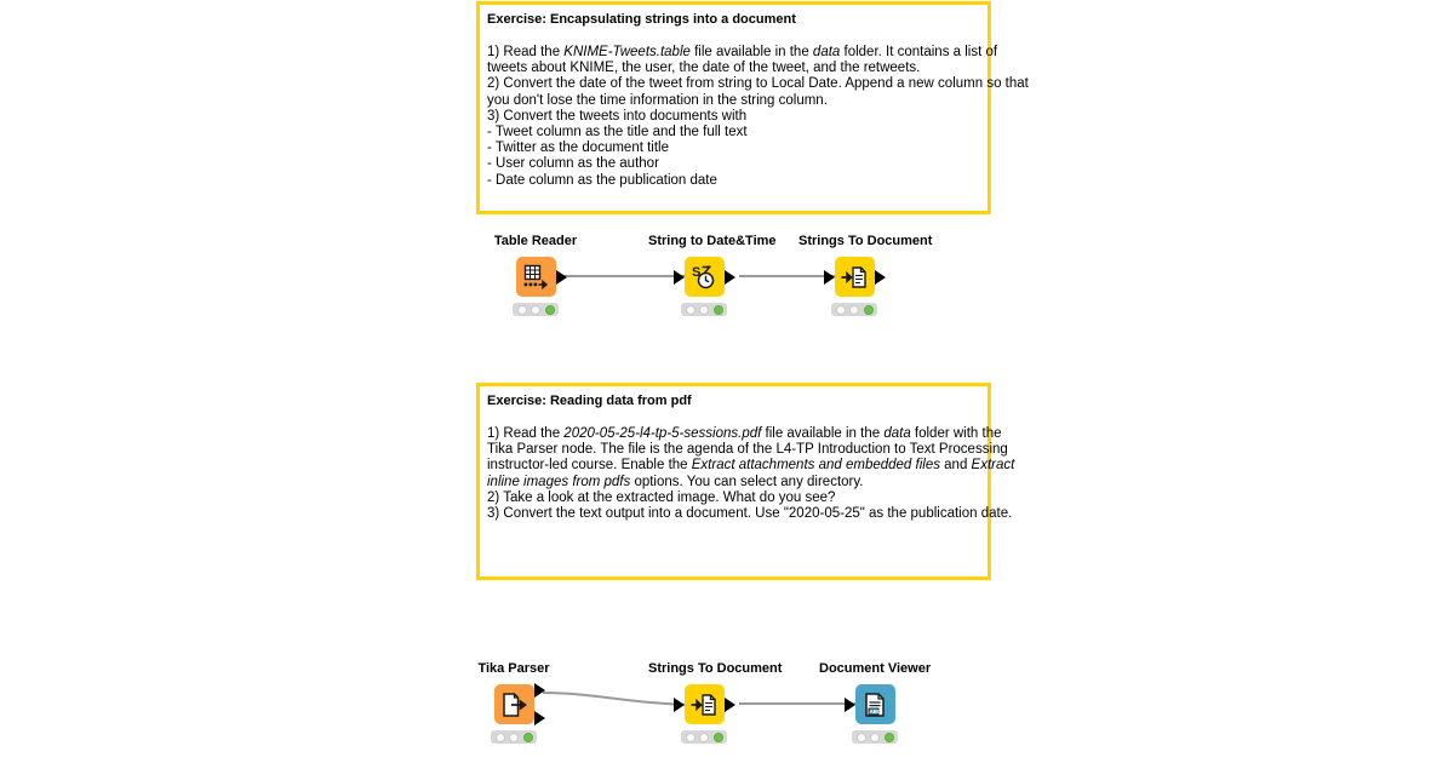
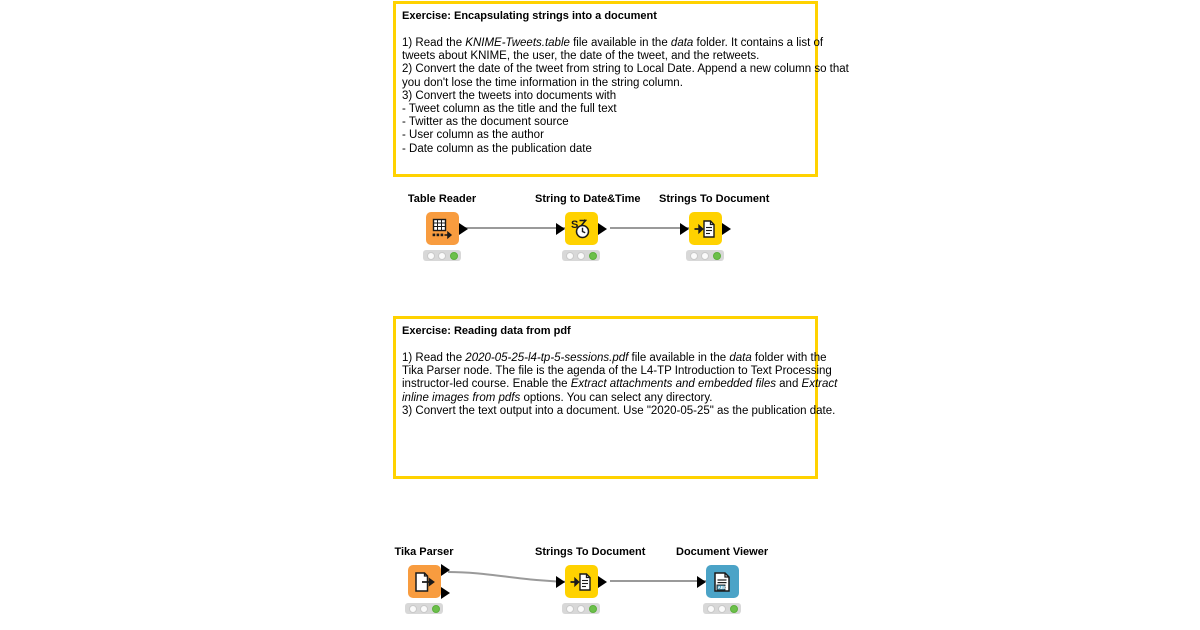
  Exercise: Encapsulating strings into a document
  1) Read the KNIME-Tweets.table file available in the data folder. It contains a list
  tweets about KNIME, the user, the date of the tweet, and the retweets.
  2) Convert the date of the tweet from string to Local Date. Append a new column
  you don't lose the time information in the string column.
  3) Convert the tweets into documents with
  - Tweet column as the title and the full text
- - Twitter as the document title
+ - Twitter as the document source
  - User column as the author
  - Date column as the publication date
  Exercise: Reading data from pdf
  1) Read the 2020-05-25-l4-tp-5-sessions.pdf file available in the data folder with
  Tika Parser node. The file is the agenda of the L4-TP Introduction to Text Proces
  instructor-led course. Enable the Extract attachments and embedded files and Extract
  inline images from pdfs options. You can select any directory.
- 2) Take a look at the extracted image. What do you see?
  3) Convert the text output into a document. Use "2020-05-25" as the publication
  Table Reader
  String to Date&Time
  S
  Strings To Document
  Tika Parser
  Strings To Document
  Document Viewer
